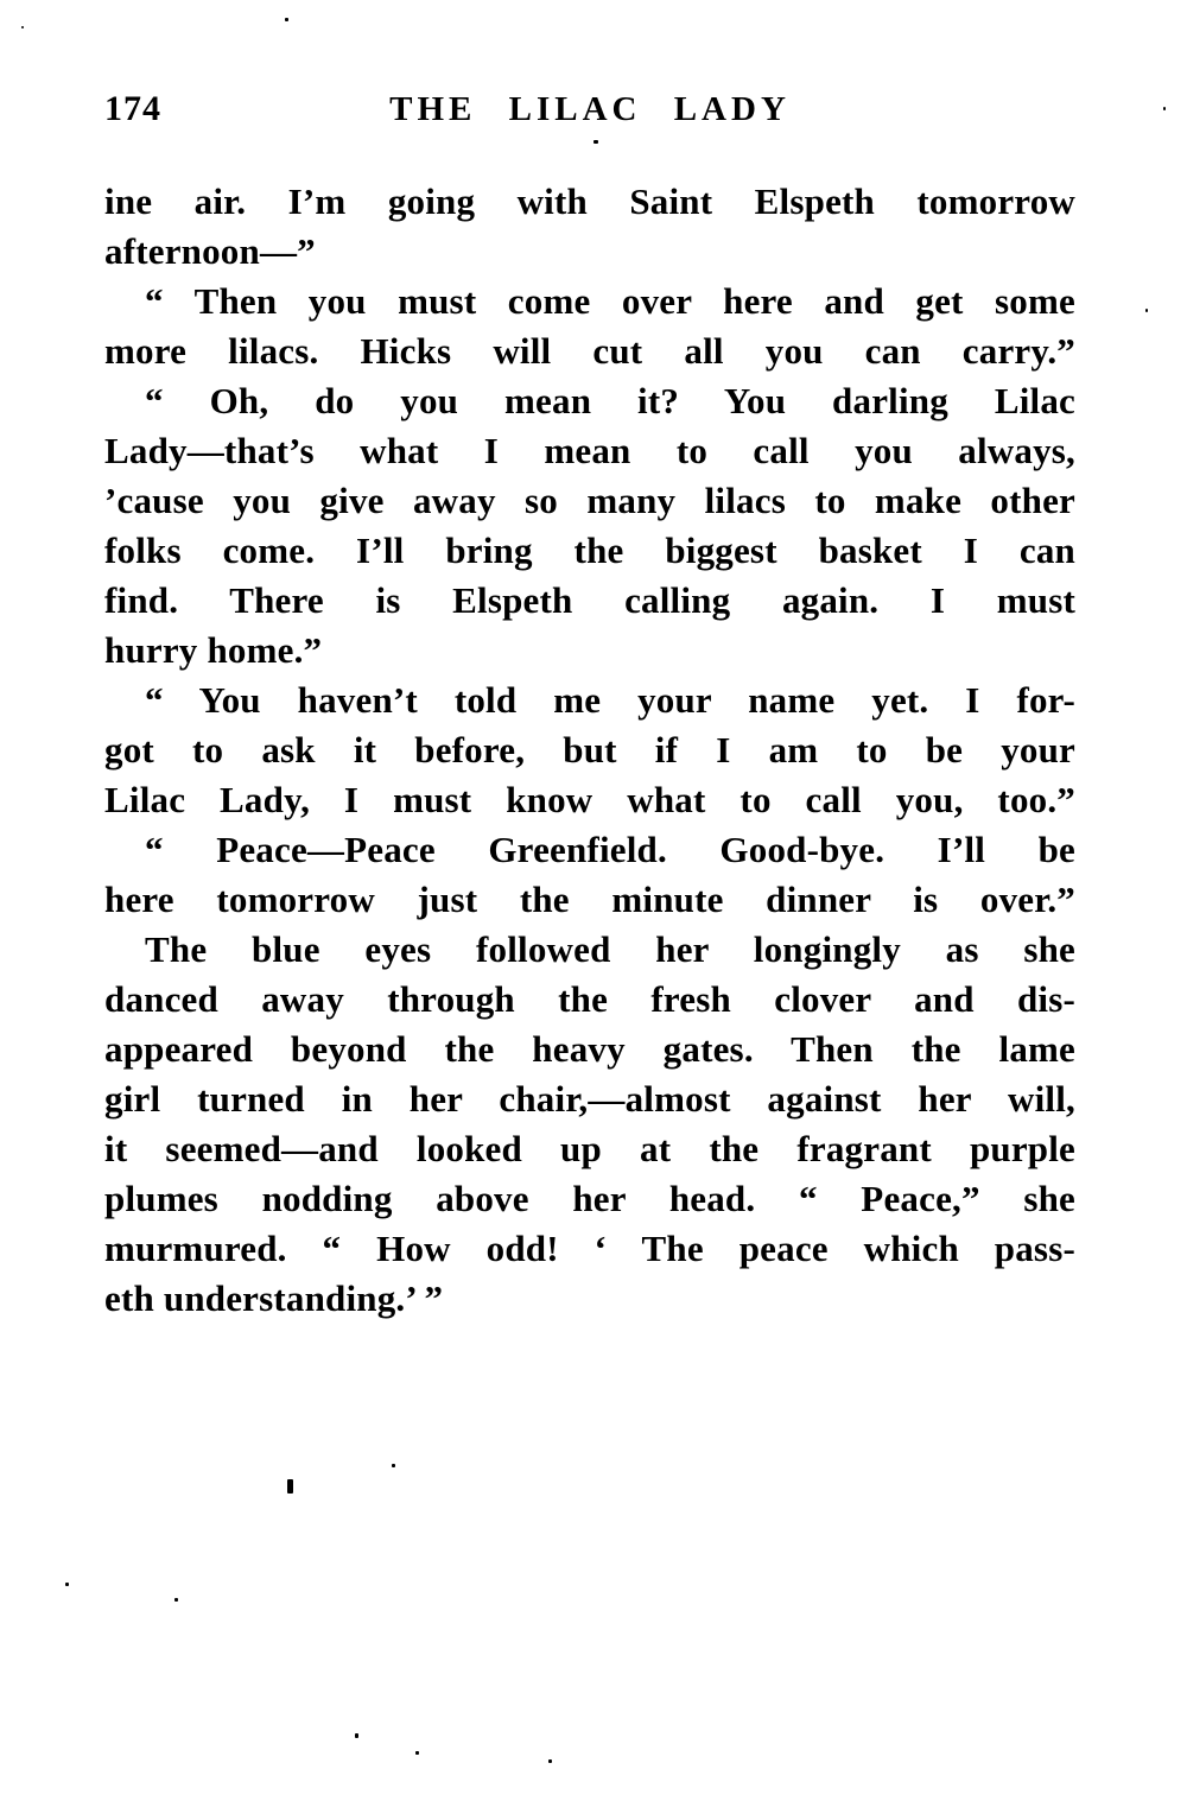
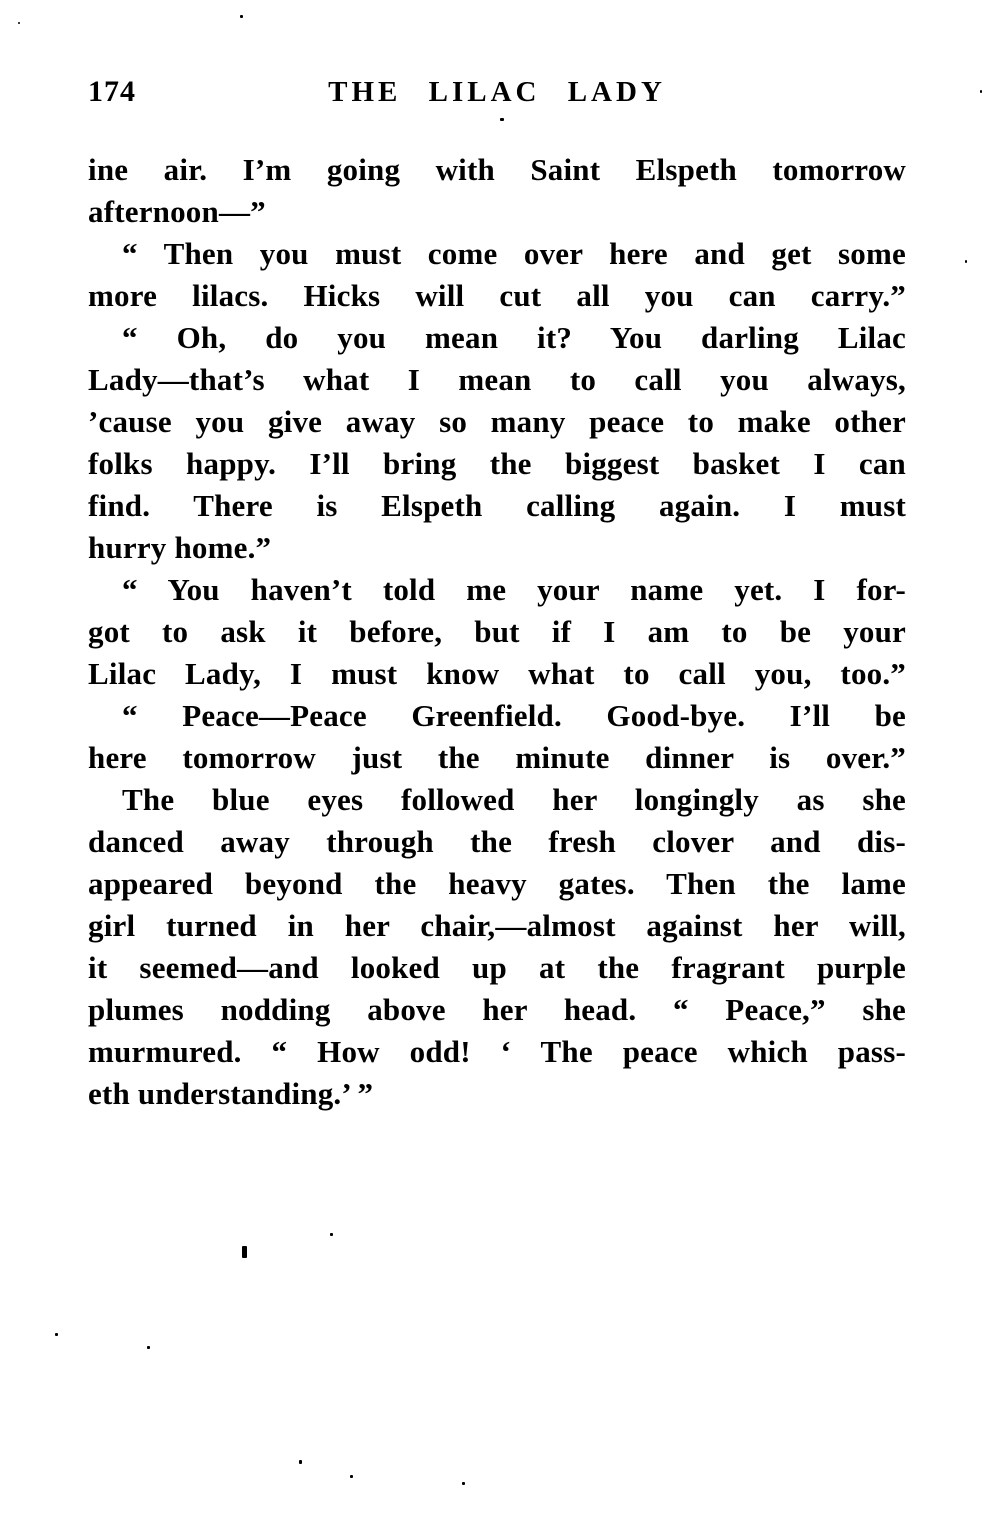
  174
  THE LILAC LADY
  ine air. I’m going with Saint Elspeth tomorrow
  afternoon—”
  “ Then you must come over here and get some
  more lilacs. Hicks will cut all you can carry.”
  “ Oh, do you mean it? You darling Lilac
  Lady—that’s what I mean to call you always,
- ’cause you give away so many lilacs to make other
+ ’cause you give away so many peace to make other
- folks come. I’ll bring the biggest basket I can
+ folks happy. I’ll bring the biggest basket I can
  find. There is Elspeth calling again. I must
  hurry home.”
  “ You haven’t told me your name yet. I for-
  got to ask it before, but if I am to be your
  Lilac Lady, I must know what to call you, too.”
  “ Peace—Peace Greenfield. Good-bye. I’ll be
  here tomorrow just the minute dinner is over.”
  The blue eyes followed her longingly as she
  danced away through the fresh clover and dis-
  appeared beyond the heavy gates. Then the lame
  girl turned in her chair,—almost against her will,
  it seemed—and looked up at the fragrant purple
  plumes nodding above her head. “ Peace,” she
  murmured. “ How odd! ‘ The peace which pass-
  eth understanding.’ ”
